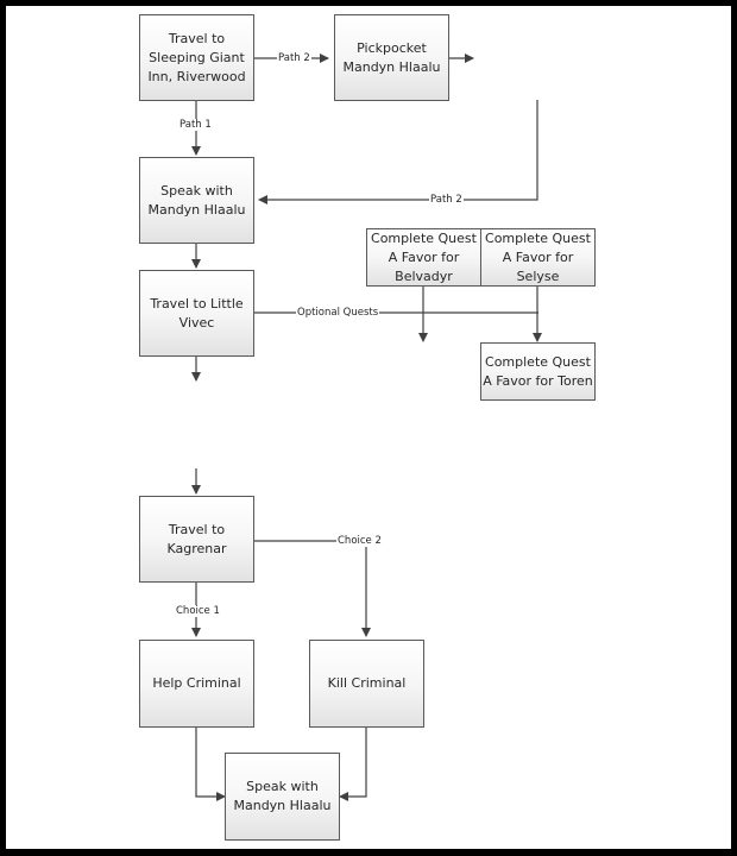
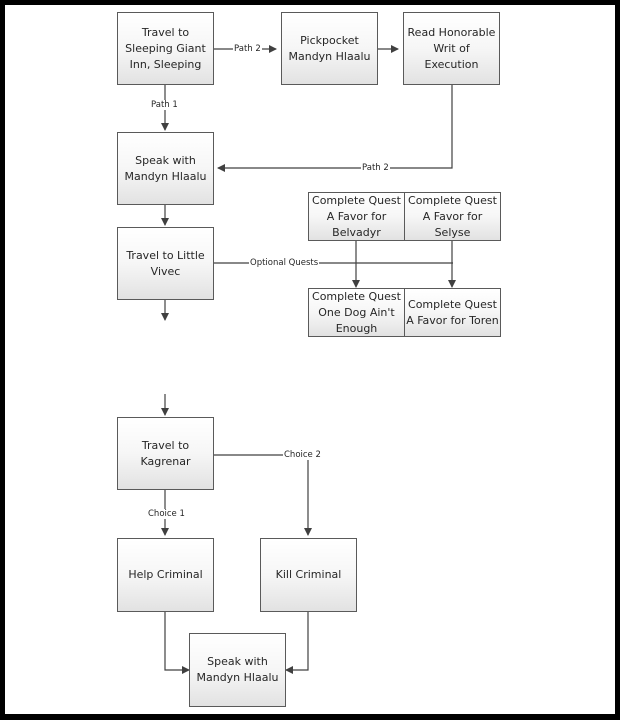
- Travel to Sleeping Giant Inn, Riverwood
+ Travel to Sleeping Giant Inn, Sleeping
  Pickpocket Mandyn Hlaalu
+ Read Honorable Writ of Execution
  Speak with Mandyn Hlaalu
  Travel to Little Vivec
  Complete Quest A Favor for Belvadyr
  Complete Quest A Favor for Selyse
+ Complete Quest One Dog Ain't Enough
  Complete Quest A Favor for Toren
  Travel to Kagrenar
  Help Criminal
  Kill Criminal
  Speak with Mandyn Hlaalu
  Path 2
  Path 1
  Path 2
  Optional Quests
  Choice 2
  Choice 1
